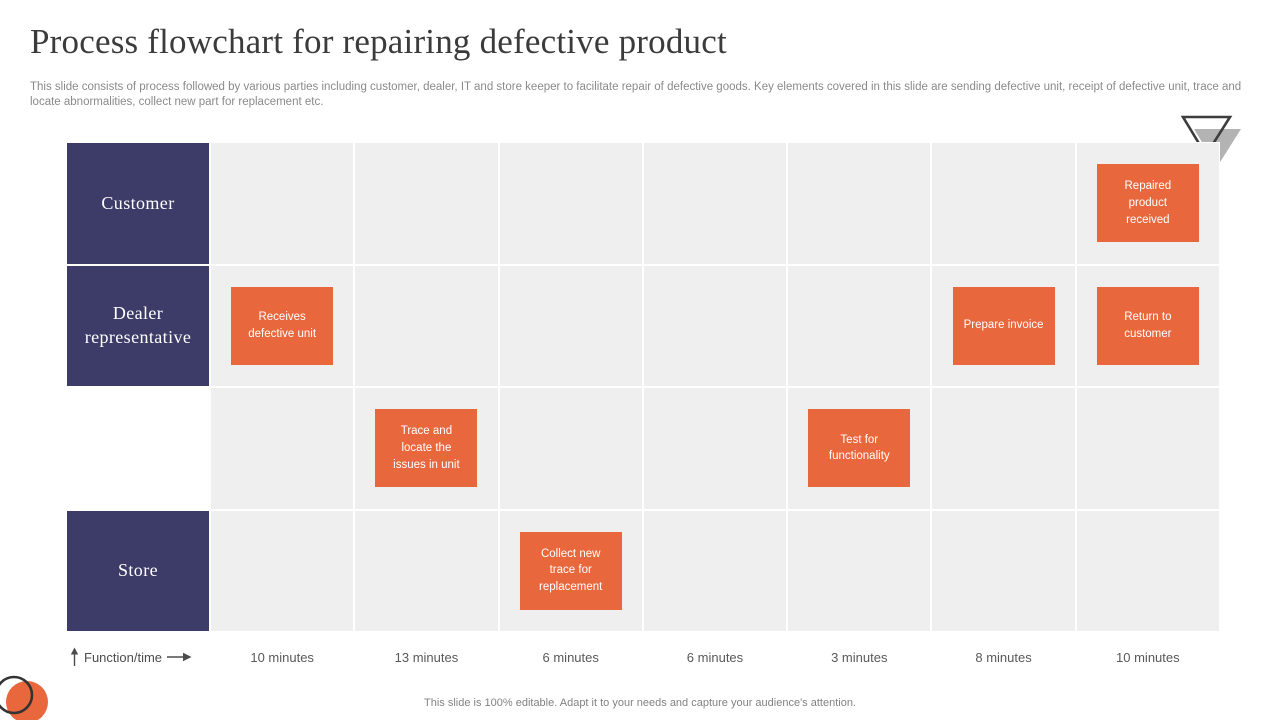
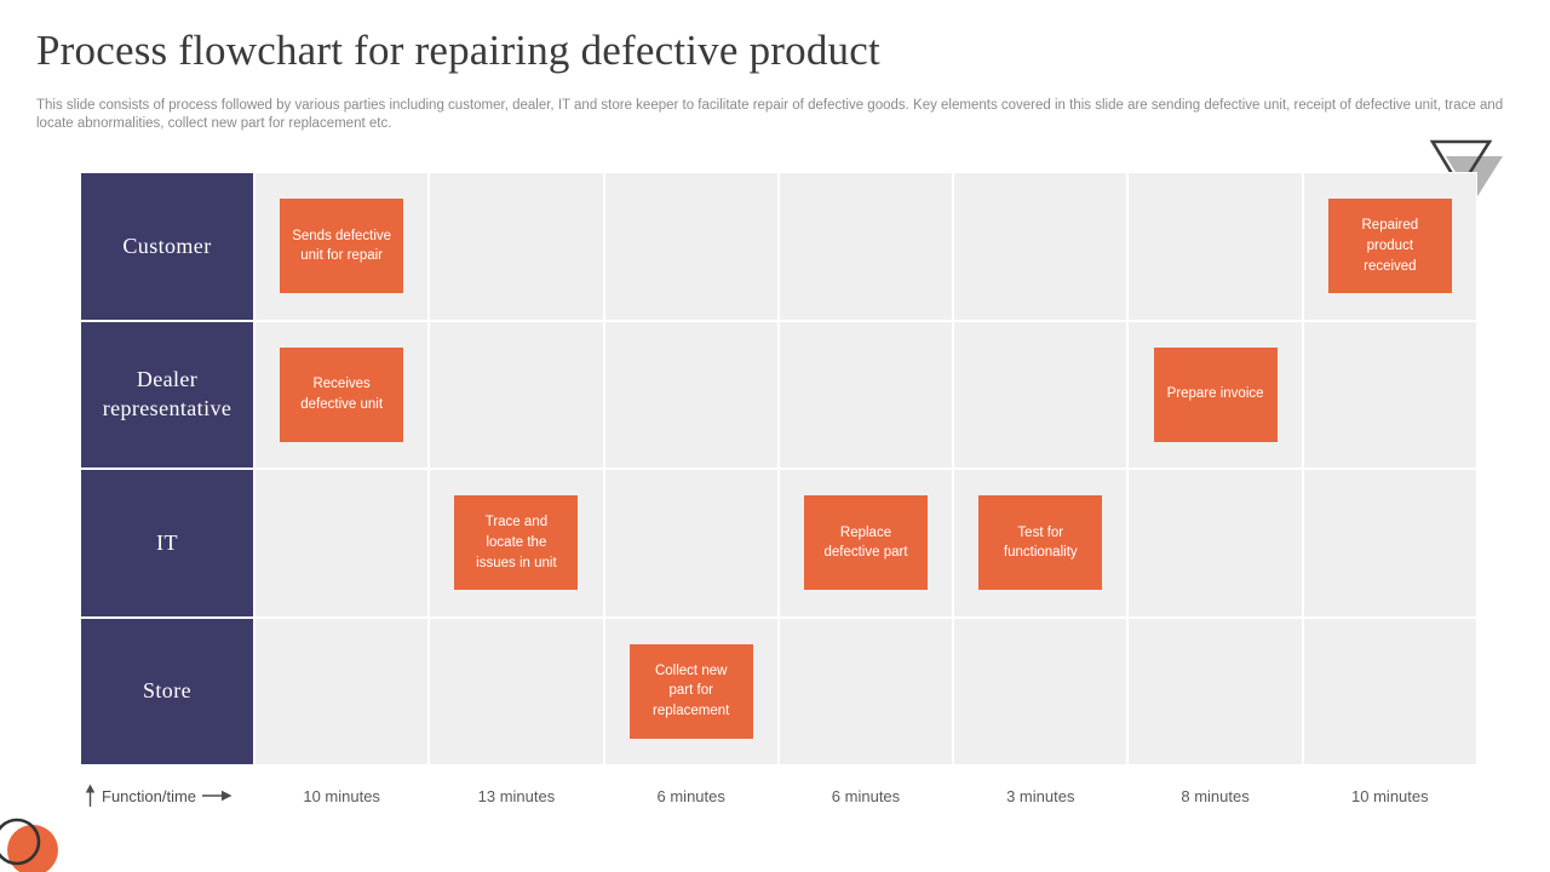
  Process flowchart for repairing defective product
  This slide consists of process followed by various parties including customer, dealer, IT and store keeper to facilitate repair of defective goods. Key elements covered in this slide are sending defective unit, receipt of defective unit, trace and locate abnormalities, collect new part for replacement etc.
  Customer
  Dealer representative
+ IT
  Store
+ Sends defective unit for repair
  Receives defective unit
  Trace and locate the issues in unit
- Collect new trace for replacement
+ Collect new part for replacement
+ Replace defective part
  Test for functionality
  Prepare invoice
- Return to customer
  Repaired product received
  Function/time
  10 minutes
  13 minutes
  6 minutes
  6 minutes
  3 minutes
  8 minutes
  10 minutes
- This slide is 100% editable. Adapt it to your needs and capture your audience's attention.
